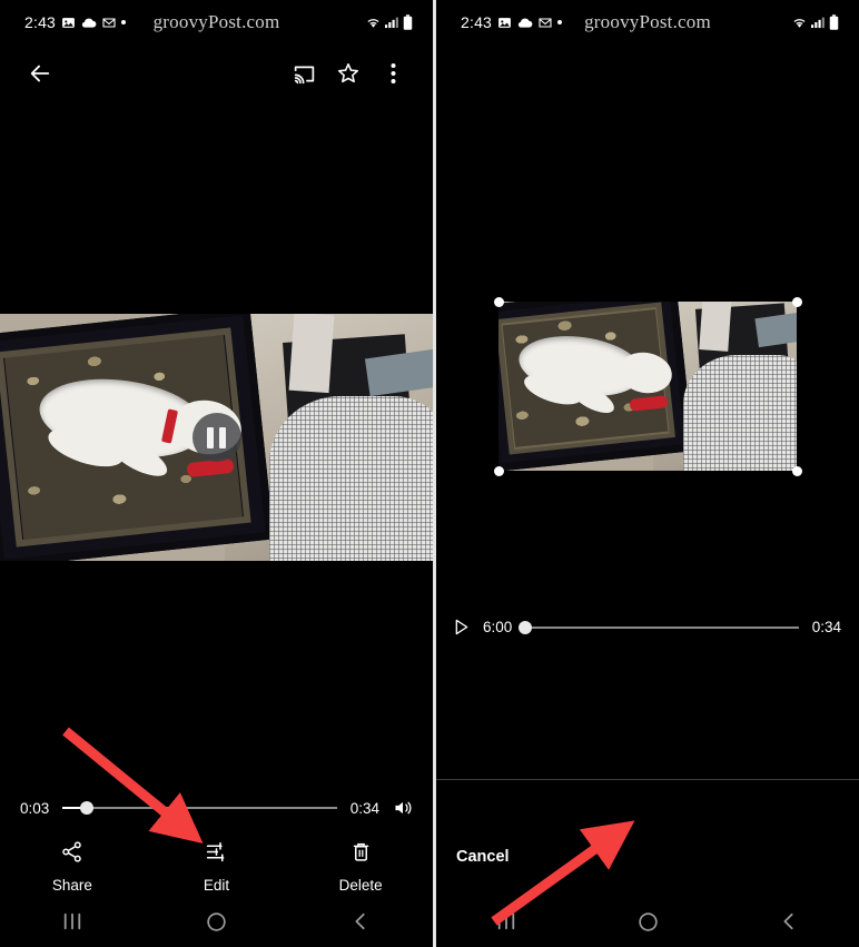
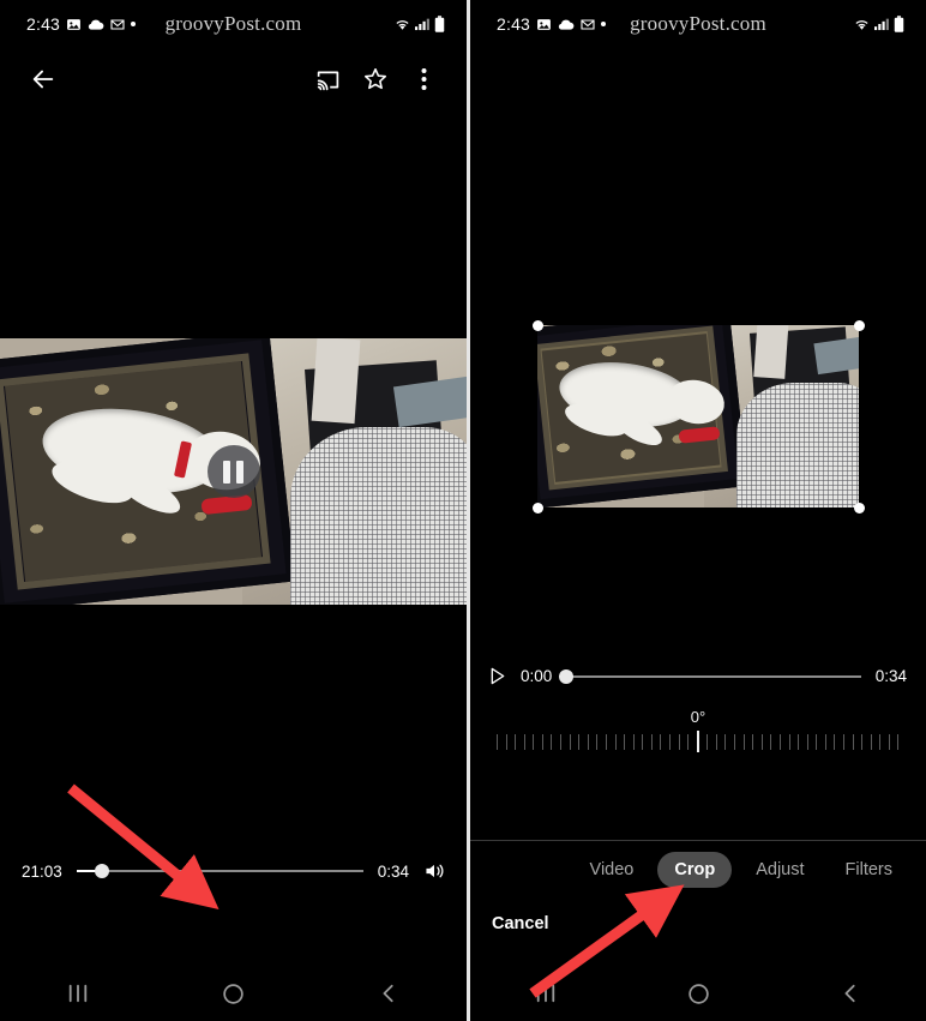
  2:43
  groovyPost.com
- 0:03
+ 21:03
  0:34
- Share
- Edit
- Delete
  2:43
  groovyPost.com
- 6:00
+ 0:00
  0:34
+ 0°
+ Video
+ Crop
+ Adjust
+ Filters
  Cancel
